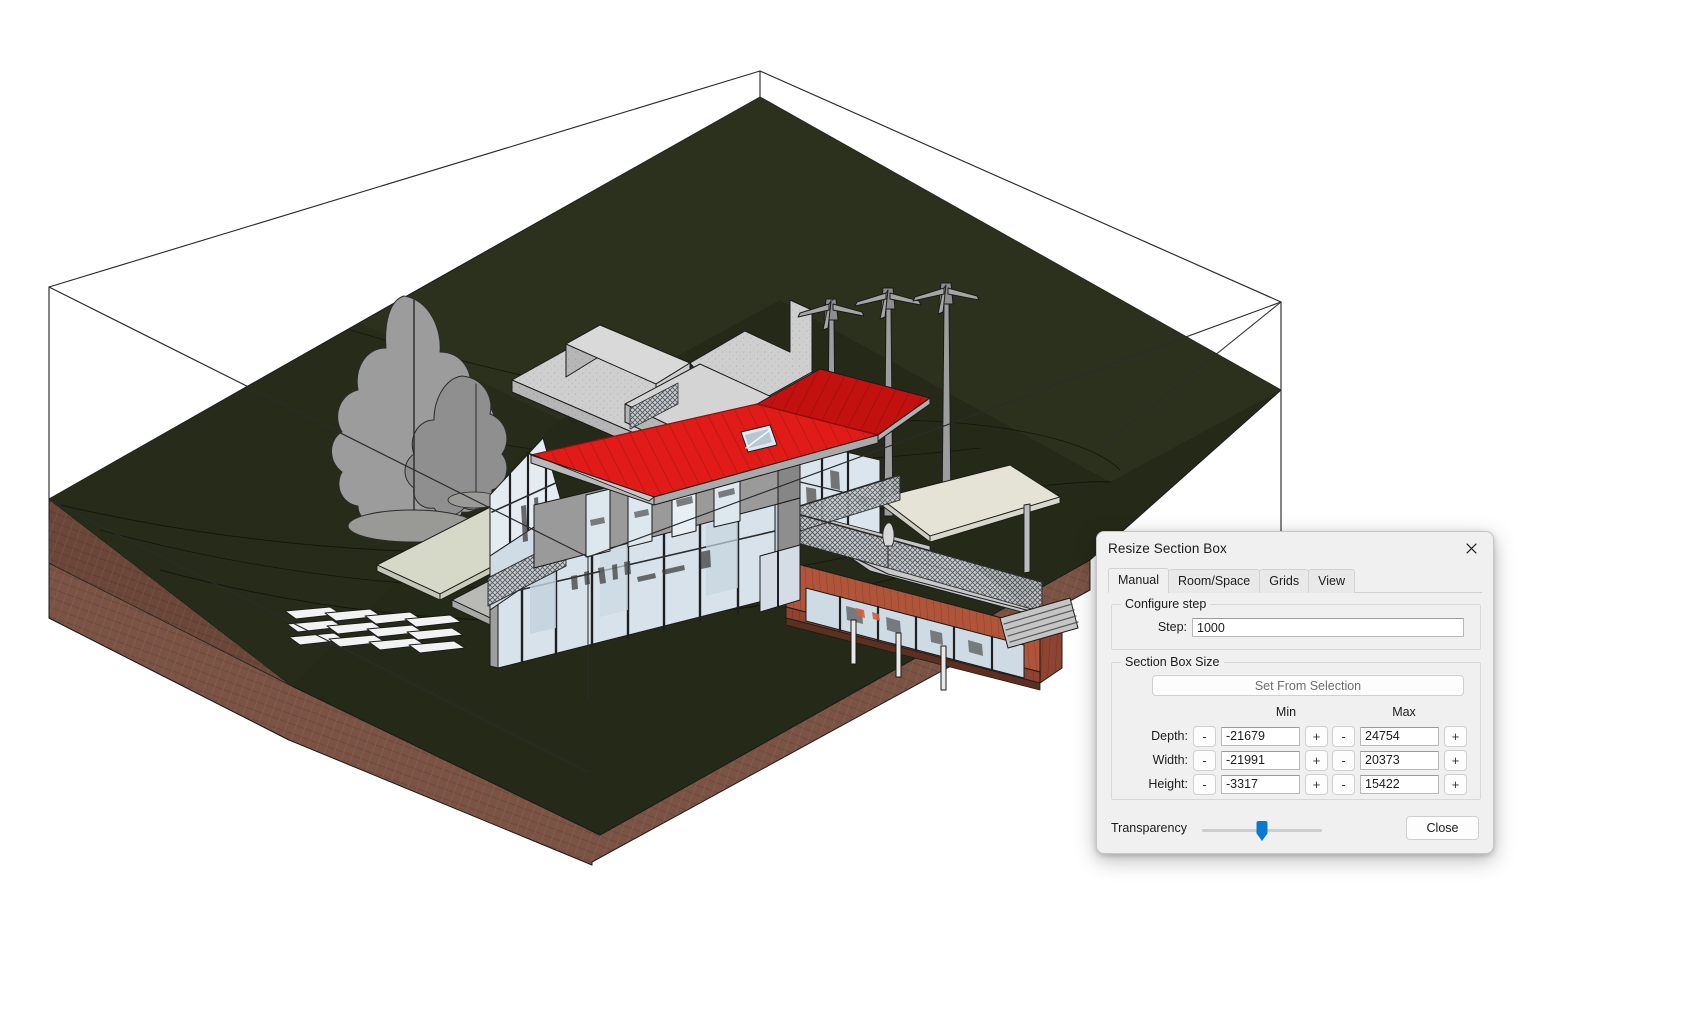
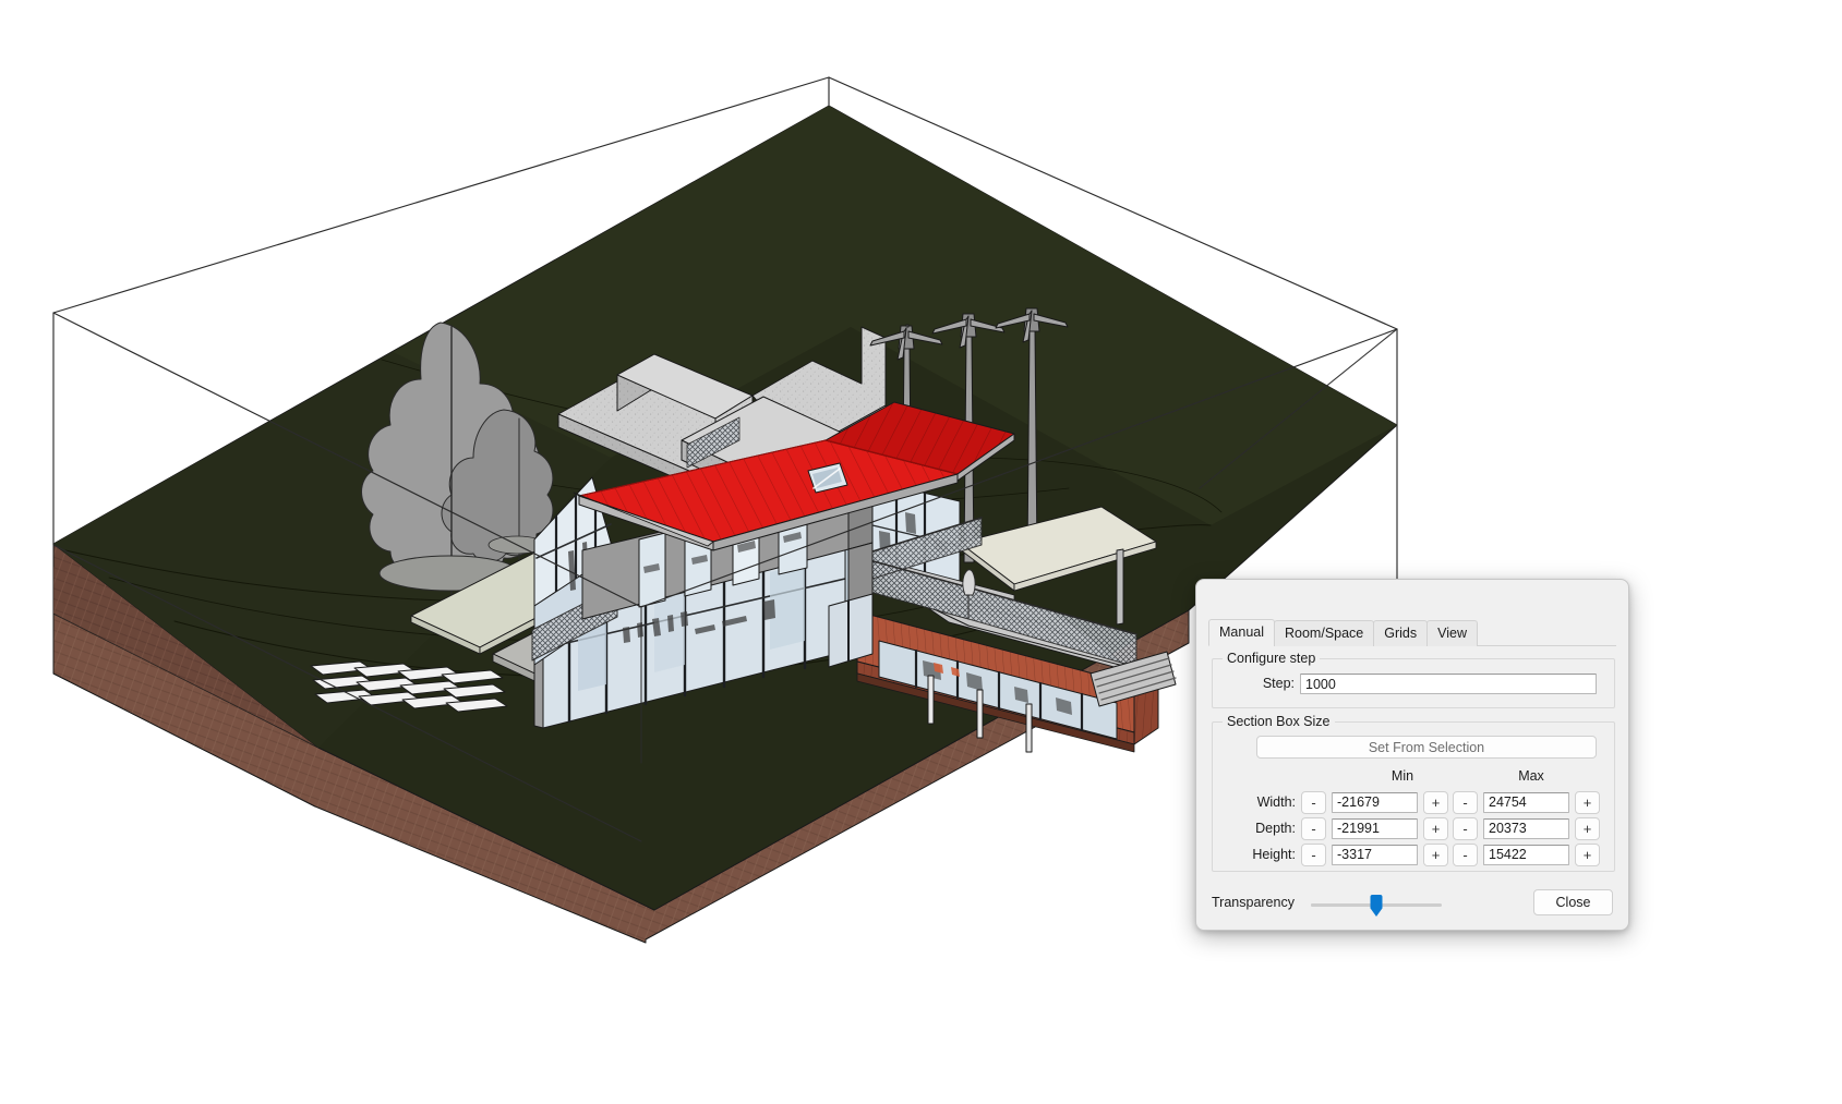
- Resize Section Box
  Manual
  Room/Space
  Grids
  View
  Configure step
  Step:
  1000
  Section Box Size
  Set From Selection
  Min
  Max
- Depth:
+ Width:
  -
  -21679
  +
  -
  24754
  +
- Width:
+ Depth:
  -
  -21991
  +
  -
  20373
  +
  Height:
  -
  -3317
  +
  -
  15422
  +
  Transparency
  Close
